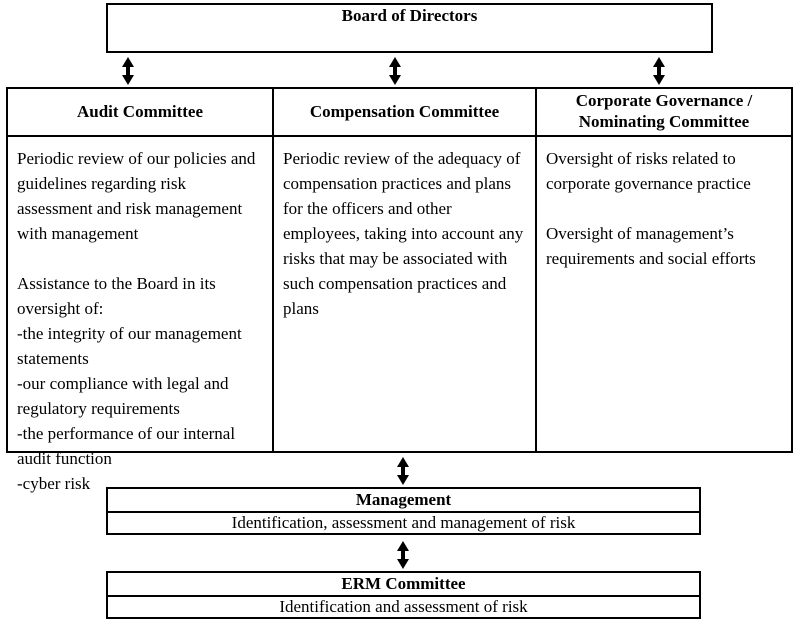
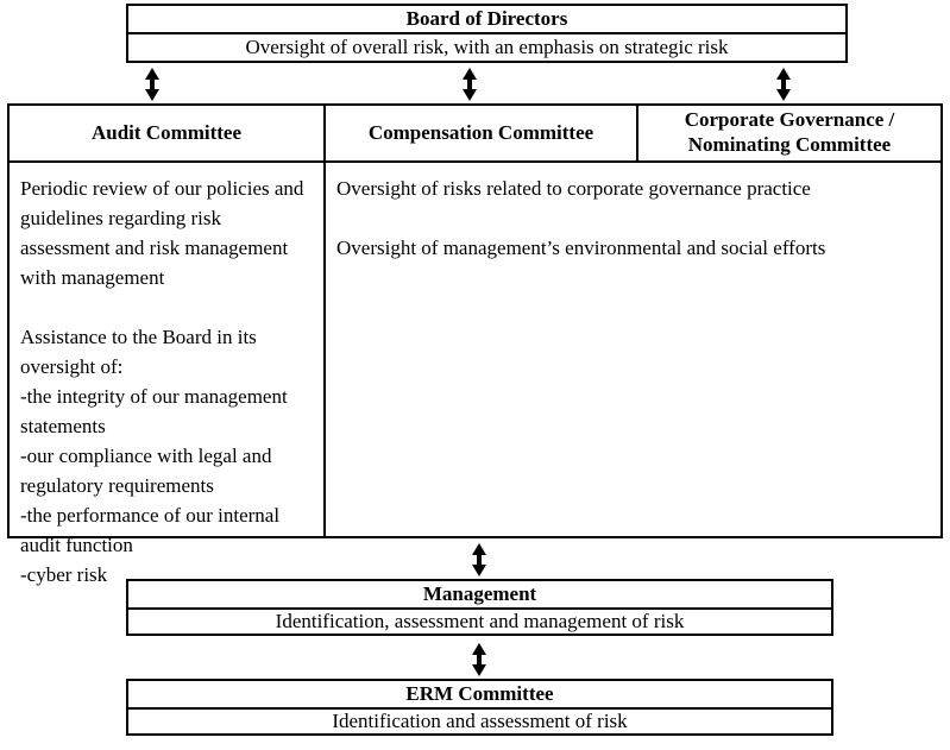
  Board of Directors
+ Oversight of overall risk, with an emphasis on strategic risk
  Audit Committee
  Compensation Committee
  Corporate Governance /
  Nominating Committee
  Periodic review of our policies and guidelines regarding risk assessment and risk management with management
  Assistance to the Board in its oversight of:
  -the integrity of our management statements
  -our compliance with legal and regulatory requirements
  -the performance of our internal audit function
  -cyber risk
- Periodic review of the adequacy of compensation practices and plans for the officers and other employees, taking into account any risks that may be associated with such compensation practices and plans
  Oversight of risks related to corporate governance practice
- Oversight of management’s requirements and social efforts
+ Oversight of management’s environmental and social efforts
  Management
  Identification, assessment and management of risk
  ERM Committee
  Identification and assessment of risk
